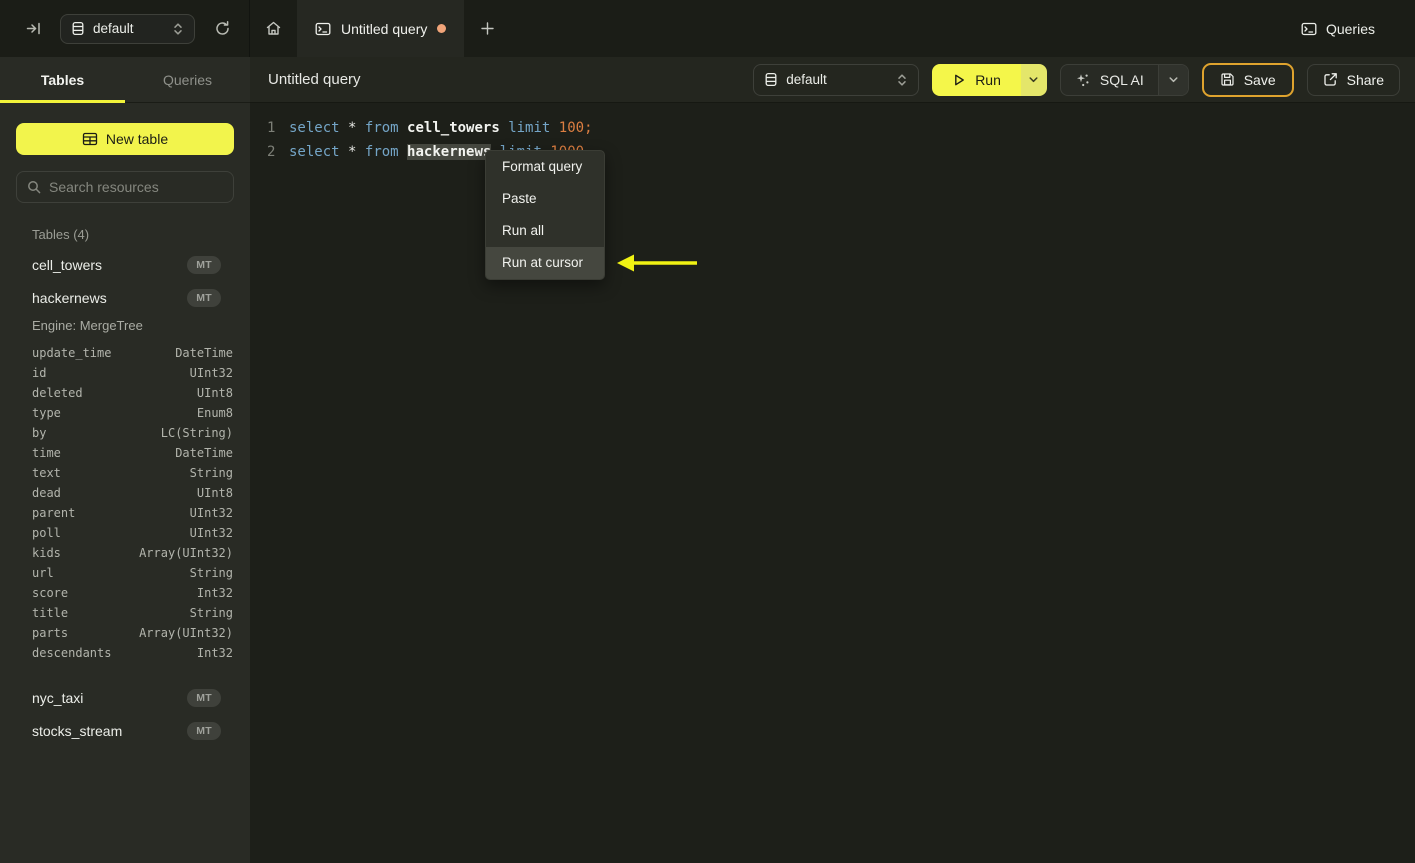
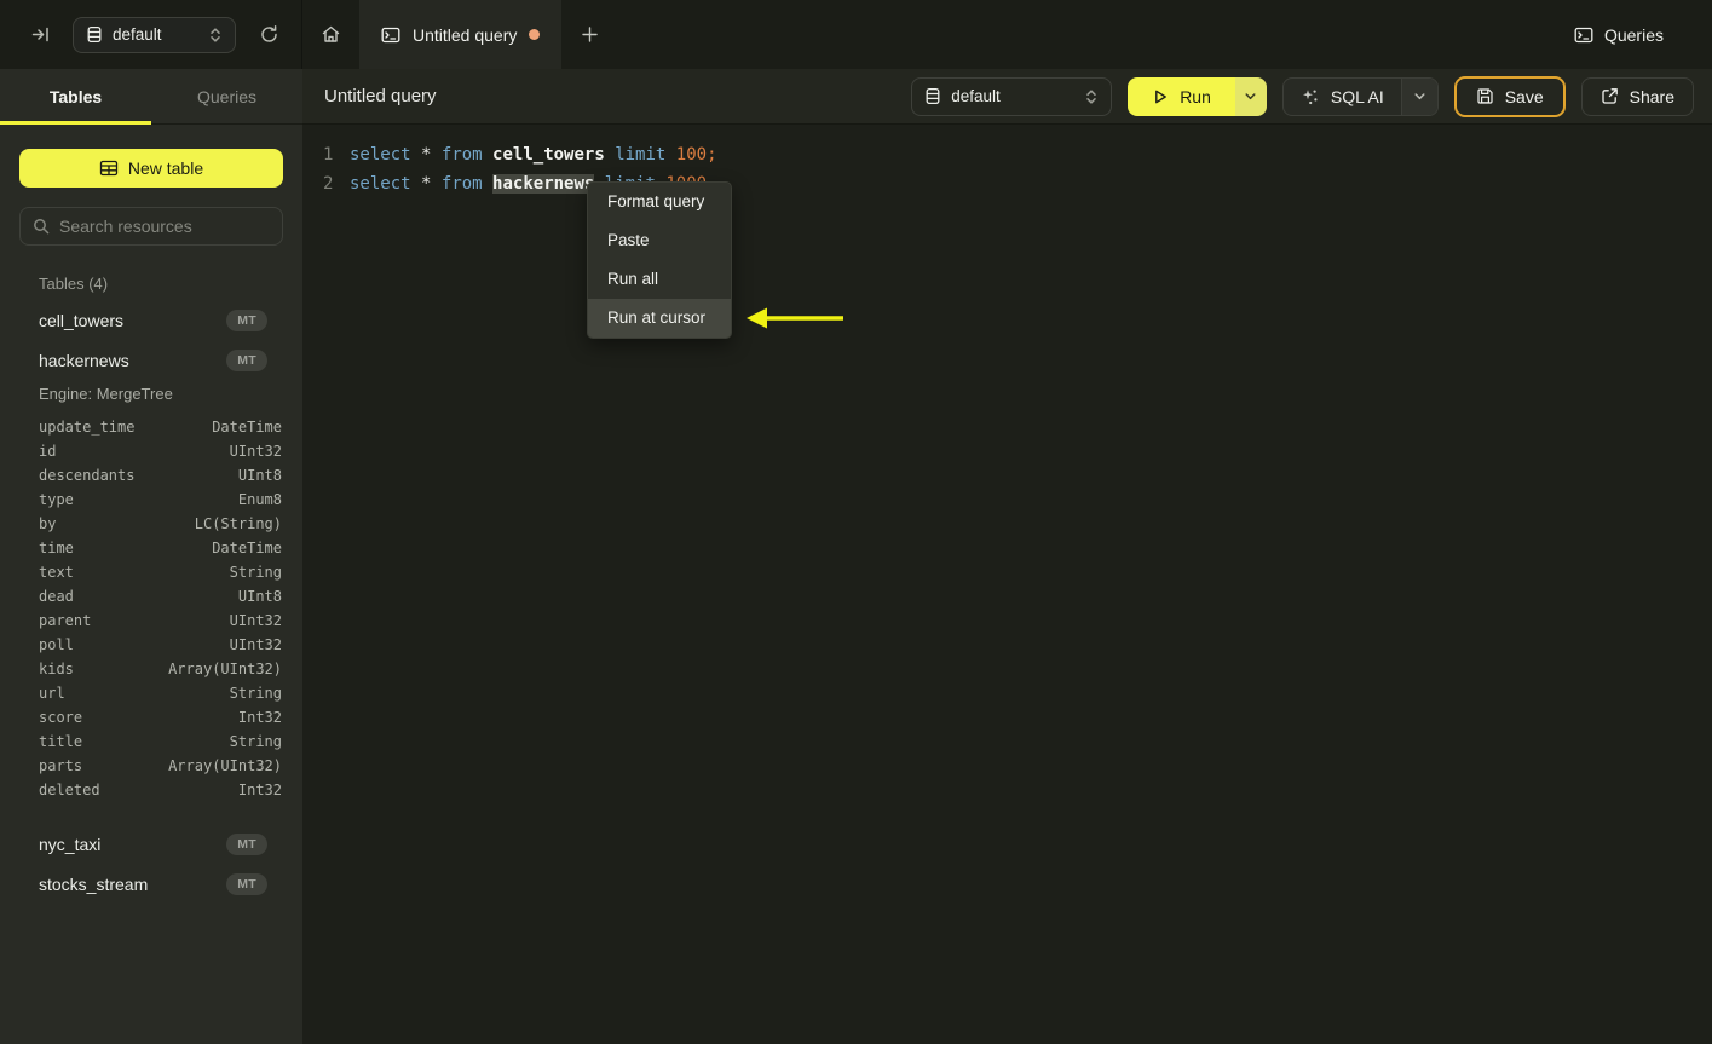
  default
  Untitled query
  Queries
  Tables
  Queries
  New table
  Search resources
  Tables (4)
  cell_towers
  MT
  hackernews
  MT
  Engine: MergeTree
  update_time
  DateTime
  id
  UInt32
- deleted
+ descendants
  UInt8
  type
  Enum8
  by
  LC(String)
  time
  DateTime
  text
  String
  dead
  UInt8
  parent
  UInt32
  poll
  UInt32
  kids
  Array(UInt32)
  url
  String
  score
  Int32
  title
  String
  parts
  Array(UInt32)
- descendants
+ deleted
  Int32
  nyc_taxi
  MT
  stocks_stream
  MT
  Untitled query
  default
  Run
  SQL AI
  Save
  Share
  1 select * from cell_towers limit 100;
  Format query
  Paste
  Run all
  Run at cursor
